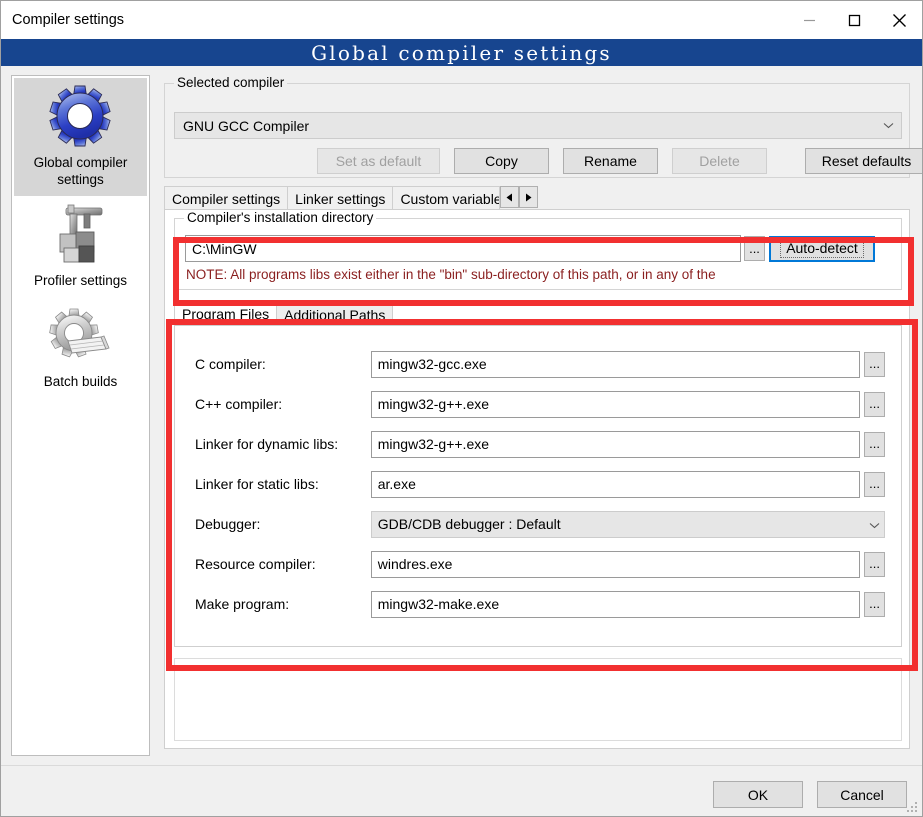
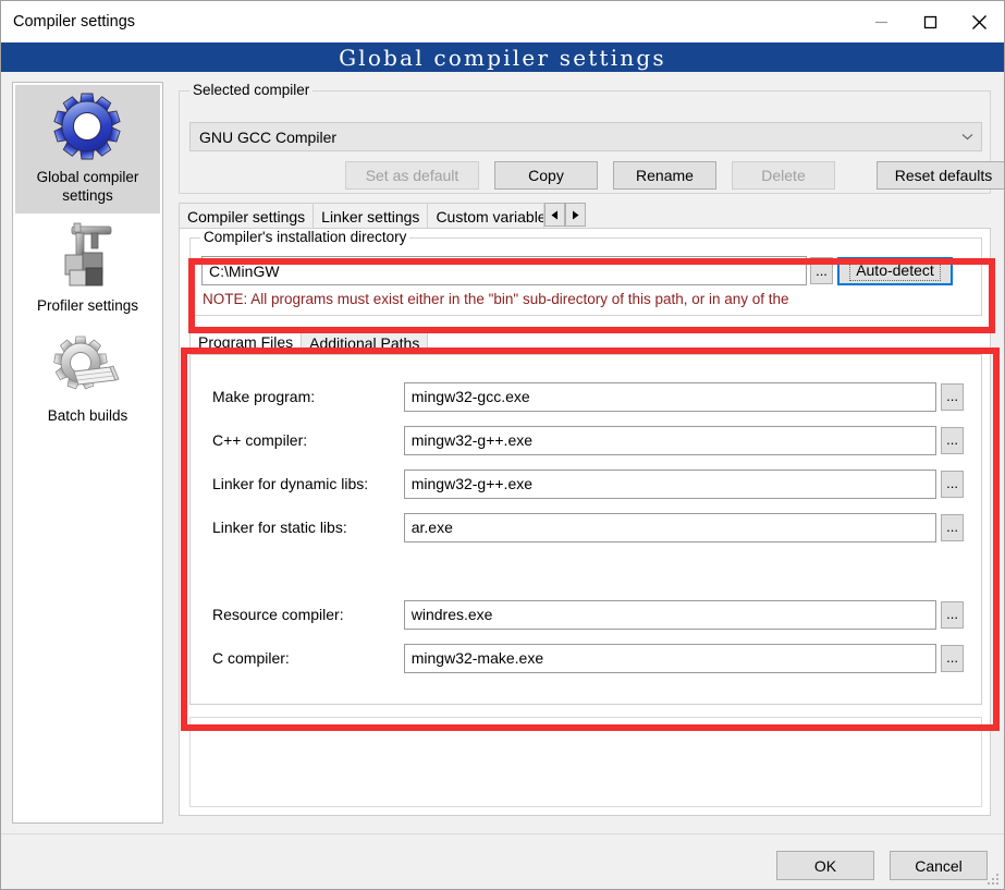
  Compiler settings
  Global compiler settings
  Global compiler settings
  Profiler settings
  Batch builds
  Selected compiler
  GNU GCC Compiler
  Set as default
  Copy
  Rename
  Delete
  Reset defaults
  Compiler settings
  Linker settings
  Custom variable
  Compiler's installation directory
  C:\MinGW
  ...
  Auto-detect
- NOTE: All programs libs exist either in the "bin" sub-directory of this path, or in any of the
+ NOTE: All programs must exist either in the "bin" sub-directory of this path, or in any of the
  Program Files
  Additional Paths
- C compiler:
+ Make program:
  mingw32-gcc.exe
  ...
  C++ compiler:
  mingw32-g++.exe
  ...
  Linker for dynamic libs:
  mingw32-g++.exe
  ...
  Linker for static libs:
  ar.exe
  ...
- Debugger:
- GDB/CDB debugger : Default
  Resource compiler:
  windres.exe
  ...
- Make program:
+ C compiler:
  mingw32-make.exe
  ...
  OK
  Cancel
